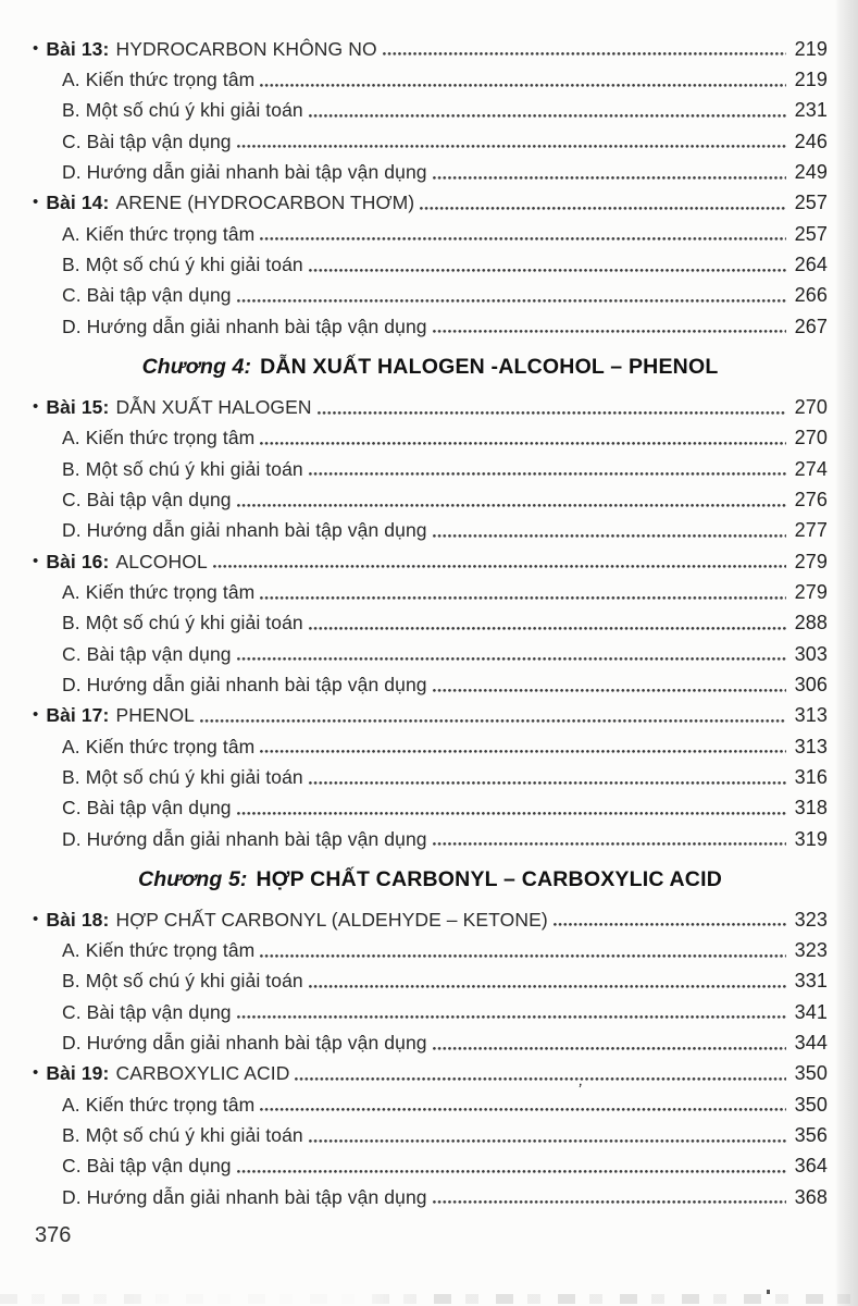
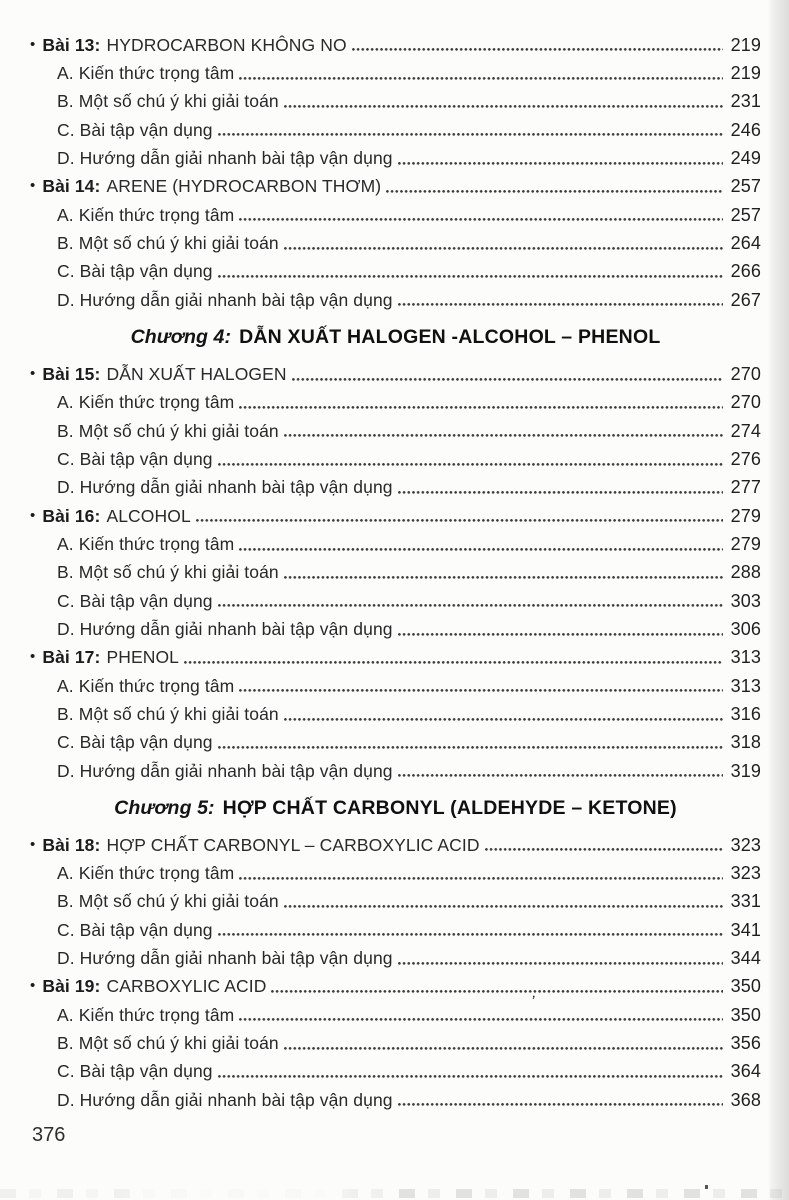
  •
  Bài 13:
  HYDROCARBON KHÔNG NO
  219
  A. Kiến thức trọng tâm
  219
  B. Một số chú ý khi giải toán
  231
  C. Bài tập vận dụng
  246
  D. Hướng dẫn giải nhanh bài tập vận dụng
  249
  •
  Bài 14:
  ARENE (HYDROCARBON THƠM)
  257
  A. Kiến thức trọng tâm
  257
  B. Một số chú ý khi giải toán
  264
  C. Bài tập vận dụng
  266
  D. Hướng dẫn giải nhanh bài tập vận dụng
  267
  Chương 4:
  DẪN XUẤT HALOGEN -ALCOHOL – PHENOL
  •
  Bài 15:
  DẪN XUẤT HALOGEN
  270
  A. Kiến thức trọng tâm
  270
  B. Một số chú ý khi giải toán
  274
  C. Bài tập vận dụng
  276
  D. Hướng dẫn giải nhanh bài tập vận dụng
  277
  •
  Bài 16:
  ALCOHOL
  279
  A. Kiến thức trọng tâm
  279
  B. Một số chú ý khi giải toán
  288
  C. Bài tập vận dụng
  303
  D. Hướng dẫn giải nhanh bài tập vận dụng
  306
  •
  Bài 17:
  PHENOL
  313
  A. Kiến thức trọng tâm
  313
  B. Một số chú ý khi giải toán
  316
  C. Bài tập vận dụng
  318
  D. Hướng dẫn giải nhanh bài tập vận dụng
  319
  Chương 5:
- HỢP CHẤT CARBONYL – CARBOXYLIC ACID
+ HỢP CHẤT CARBONYL (ALDEHYDE – KETONE)
  •
  Bài 18:
- HỢP CHẤT CARBONYL (ALDEHYDE – KETONE)
+ HỢP CHẤT CARBONYL – CARBOXYLIC ACID
  323
  A. Kiến thức trọng tâm
  323
  B. Một số chú ý khi giải toán
  331
  C. Bài tập vận dụng
  341
  D. Hướng dẫn giải nhanh bài tập vận dụng
  344
  •
  Bài 19:
  CARBOXYLIC ACID
  350
  A. Kiến thức trọng tâm
  350
  B. Một số chú ý khi giải toán
  356
  C. Bài tập vận dụng
  364
  D. Hướng dẫn giải nhanh bài tập vận dụng
  368
  376
